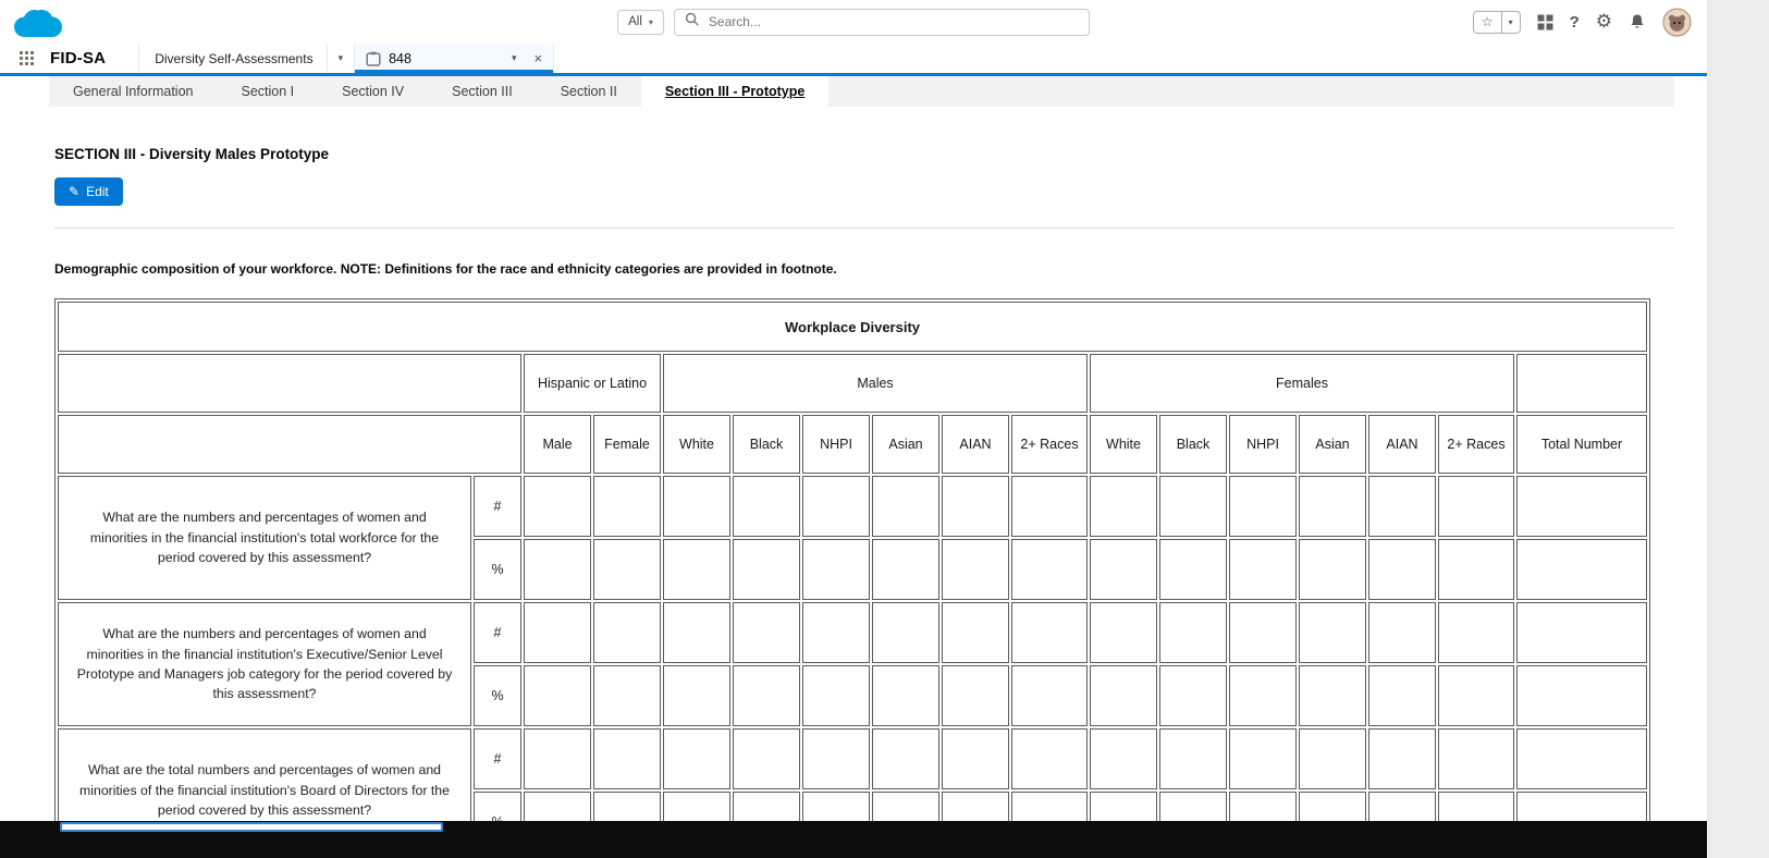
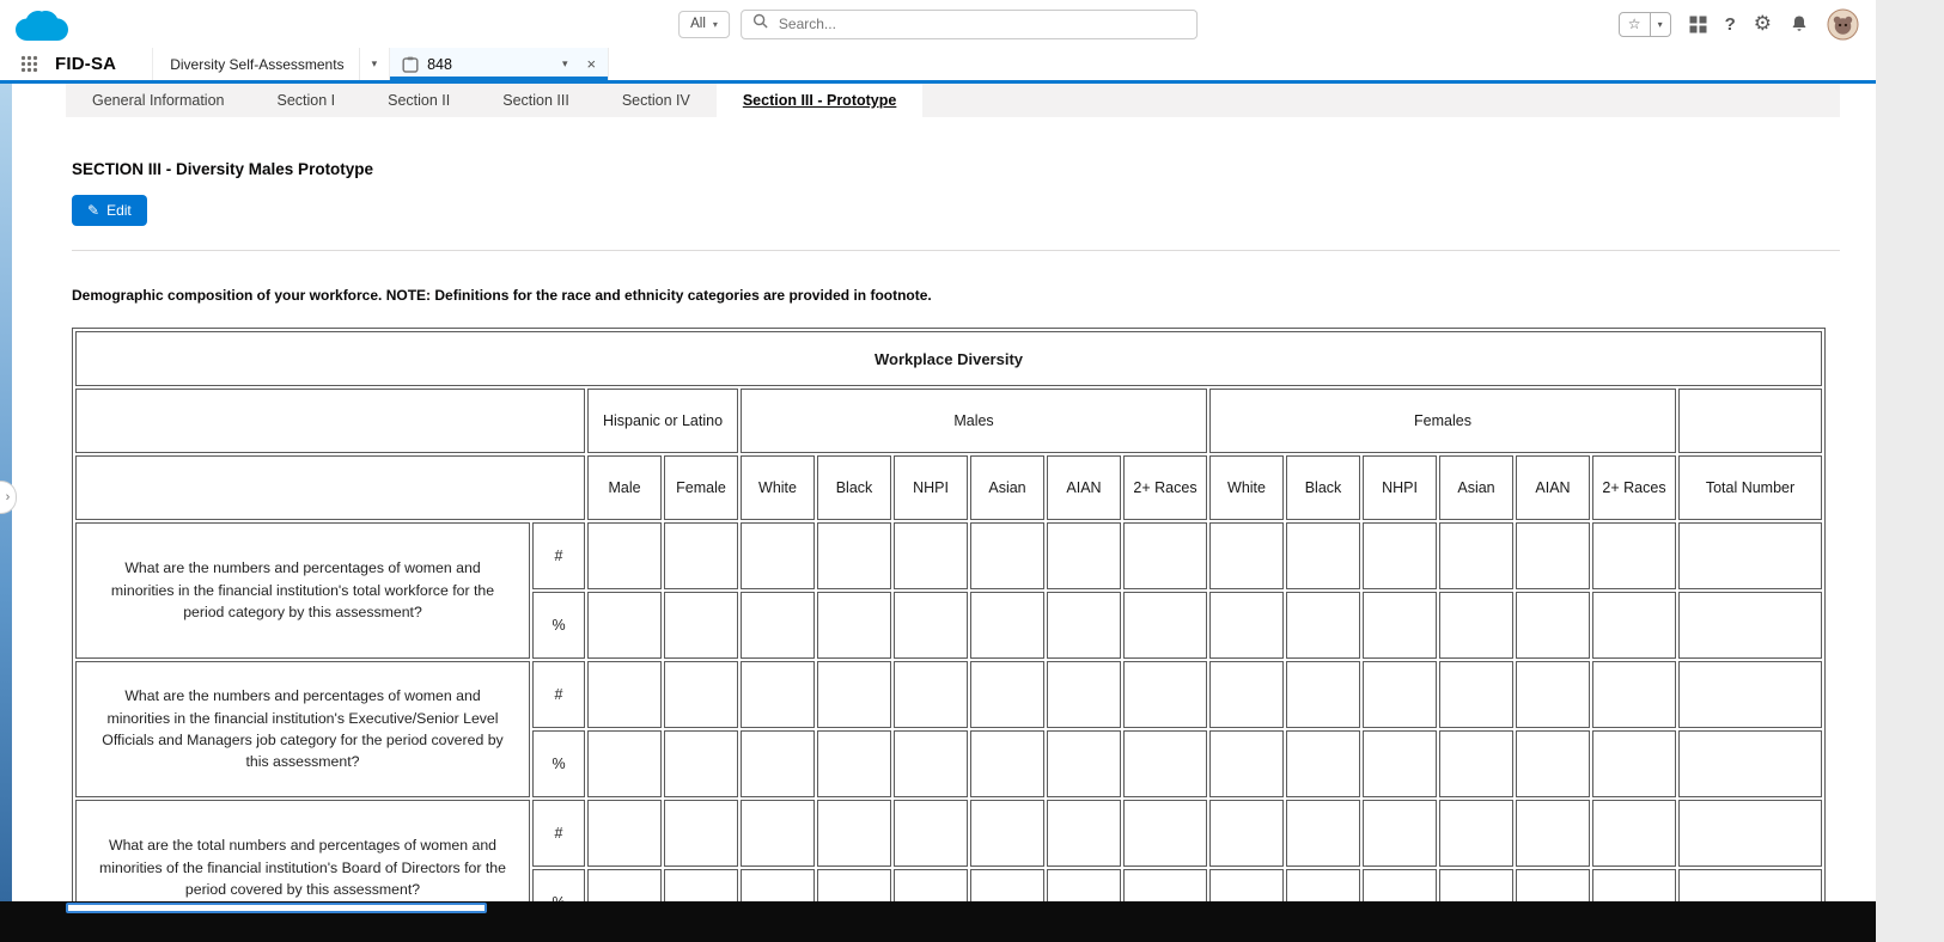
  All
  ▾
  Search...
  ☆
  ▾
  ?
  ⚙
  FID-SA
  Diversity Self-Assessments
  ▾
  848
  ▾
  ×
+ ›
  General Information
  Section I
- Section IV
+ Section II
  Section III
- Section II
+ Section IV
  Section III - Prototype
  SECTION III - Diversity Males Prototype
  ✎
  Edit
  Demographic composition of your workforce. NOTE: Definitions for the race and ethnicity categories are provided in footnote.
  Workplace Diversity
  	Hispanic or Latino	Males	Females
  	Male	Female	White	Black	NHPI	Asian	AIAN	2+ Races	White	Black	NHPI	Asian	AIAN	2+ Races	Total Number
- What are the numbers and percentages of women and minorities in the financial institution's total workforce for the period covered by this assessment?	#
+ What are the numbers and percentages of women and minorities in the financial institution's total workforce for the period category by this assessment?	#
  %
- What are the numbers and percentages of women and minorities in the financial institution's Executive/Senior Level Prototype and Managers job category for the period covered by this assessment?	#
+ What are the numbers and percentages of women and minorities in the financial institution's Executive/Senior Level Officials and Managers job category for the period covered by this assessment?	#
  %
  What are the total numbers and percentages of women and minorities of the financial institution's Board of Directors for the period covered by this assessment?	#
